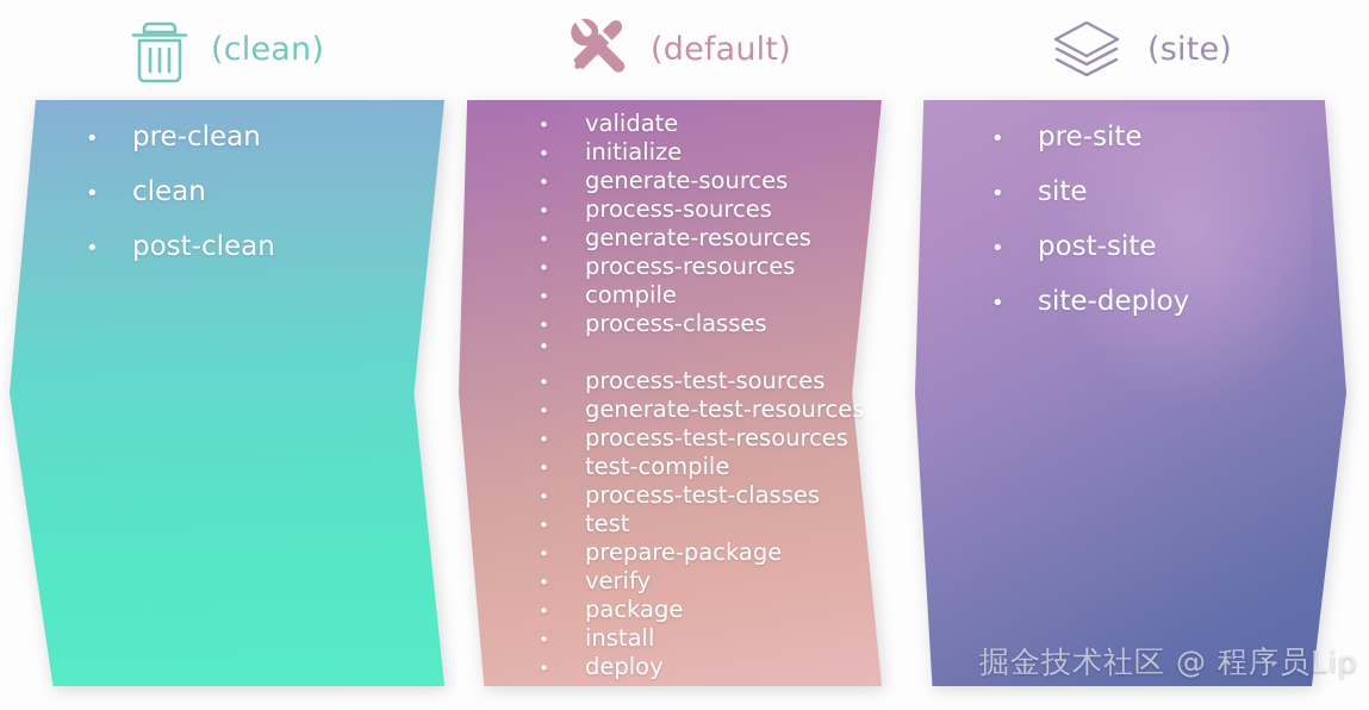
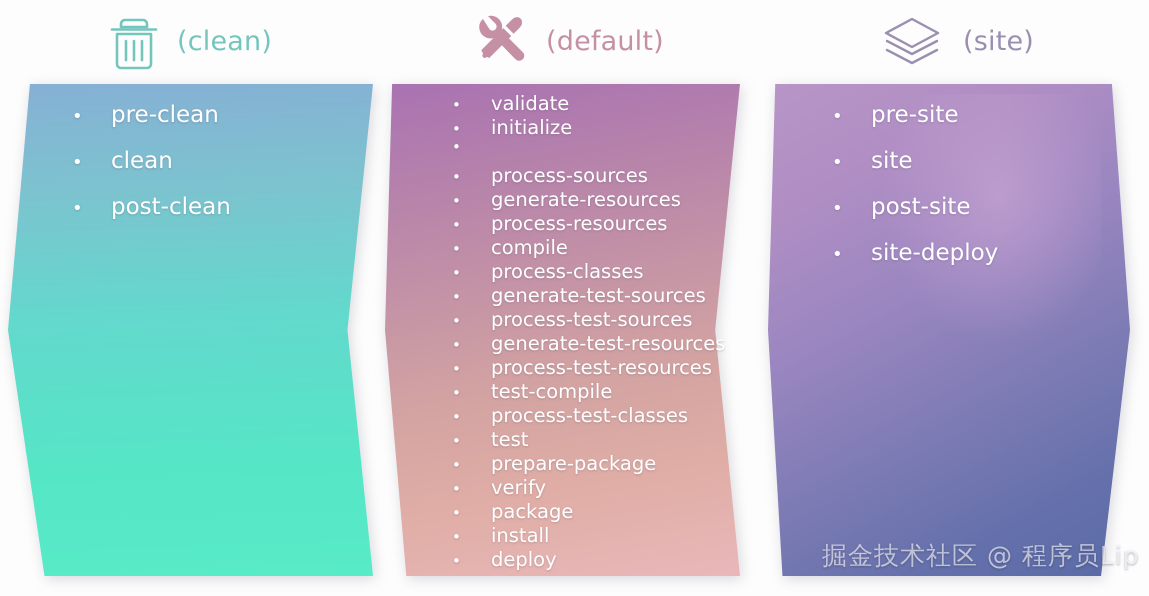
  (clean)
  (default)
  (site)
  •
  pre-clean
  •
  clean
  •
  post-clean
  •
  validate
  •
  initialize
  •
- generate-sources
  •
  process-sources
  •
  generate-resources
  •
  process-resources
  •
  compile
  •
  process-classes
  •
+ generate-test-sources
  •
  process-test-sources
  •
  generate-test-resources
  •
  process-test-resources
  •
  test-compile
  •
  process-test-classes
  •
  test
  •
  prepare-package
  •
  verify
  •
  package
  •
  install
  •
  deploy
  •
  pre-site
  •
  site
  •
  post-site
  •
  site-deploy
  掘金技术社区 @ 程序员Lip
